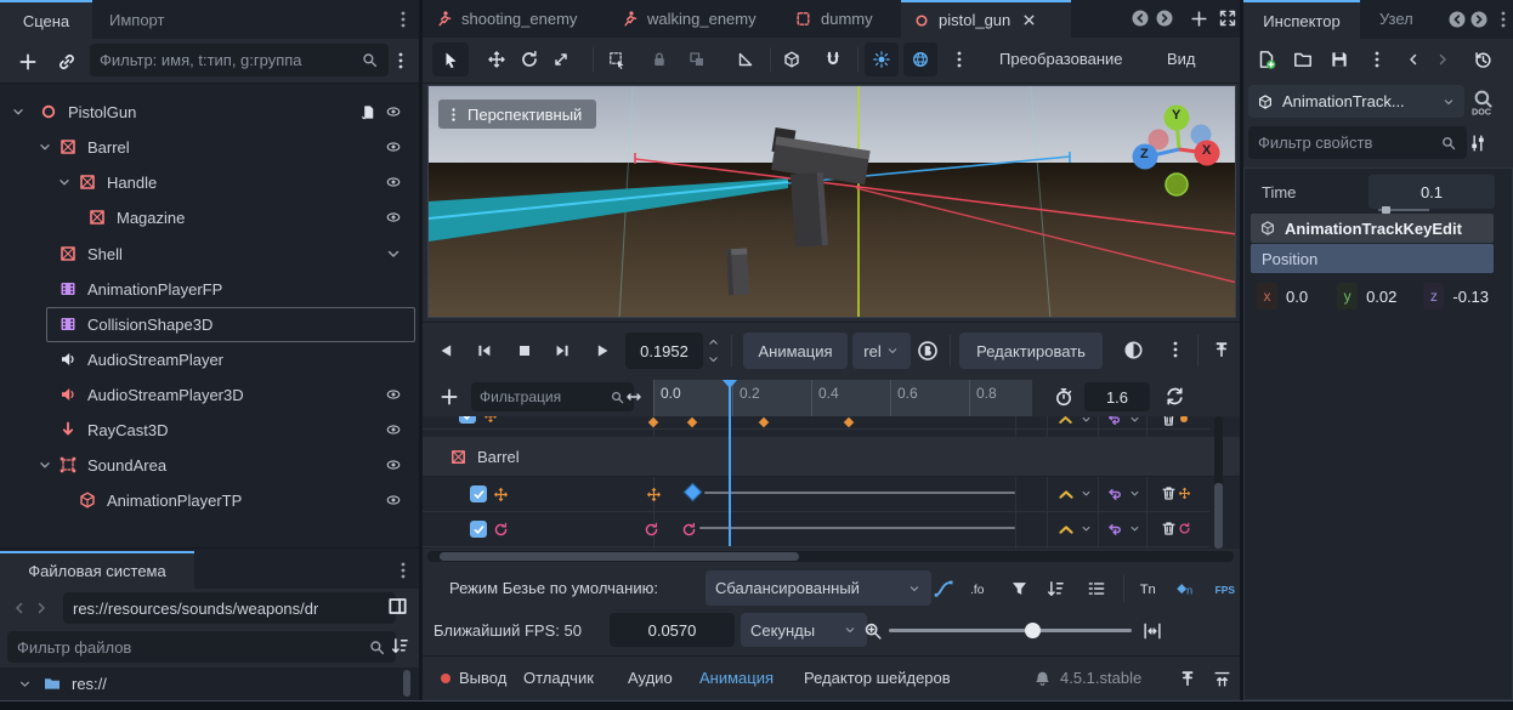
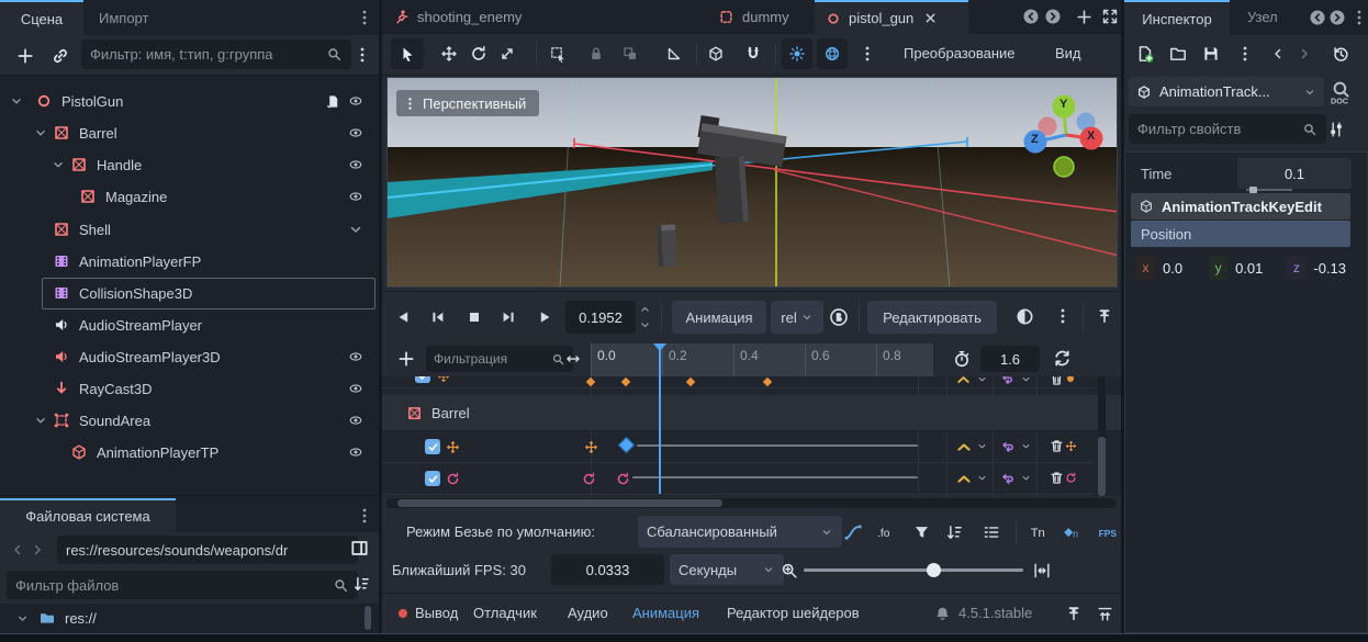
  Сцена
  Импорт
  Фильтр: имя, t:тип, g:группа
  PistolGun
  Barrel
  Handle
  Magazine
  Shell
  AnimationPlayerFP
  CollisionShape3D
  AudioStreamPlayer
  AudioStreamPlayer3D
  RayCast3D
  SoundArea
  AnimationPlayerTP
  Файловая система
  res://resources/sounds/weapons/dr
  Фильтр файлов
  res://
  shooting_enemy
- walking_enemy
  dummy
  pistol_gun
  Преобразование
  Вид
  Y
  Z
  X
  Перспективный
  0.1952
  Анимация
  rel
  Редактировать
  Фильтрация
  0.0
  0.2
  0.4
  0.6
  0.8
  1.6
  Barrel
  Режим Безье по умолчанию:
  Сбалансированный
  .fo
  Tn
  n
  FPS
- Ближайший FPS: 50
+ Ближайший FPS: 30
- 0.0570
+ 0.0333
  Секунды
  Вывод
  Отладчик
  Аудио
  Анимация
  Редактор шейдеров
  4.5.1.stable
  Инспектор
  Узел
  AnimationTrack...
  DOC
  Фильтр свойств
  Time
  0.1
  AnimationTrackKeyEdit
  Position
  x
  0.0
  y
- 0.02
+ 0.01
  z
  -0.13
